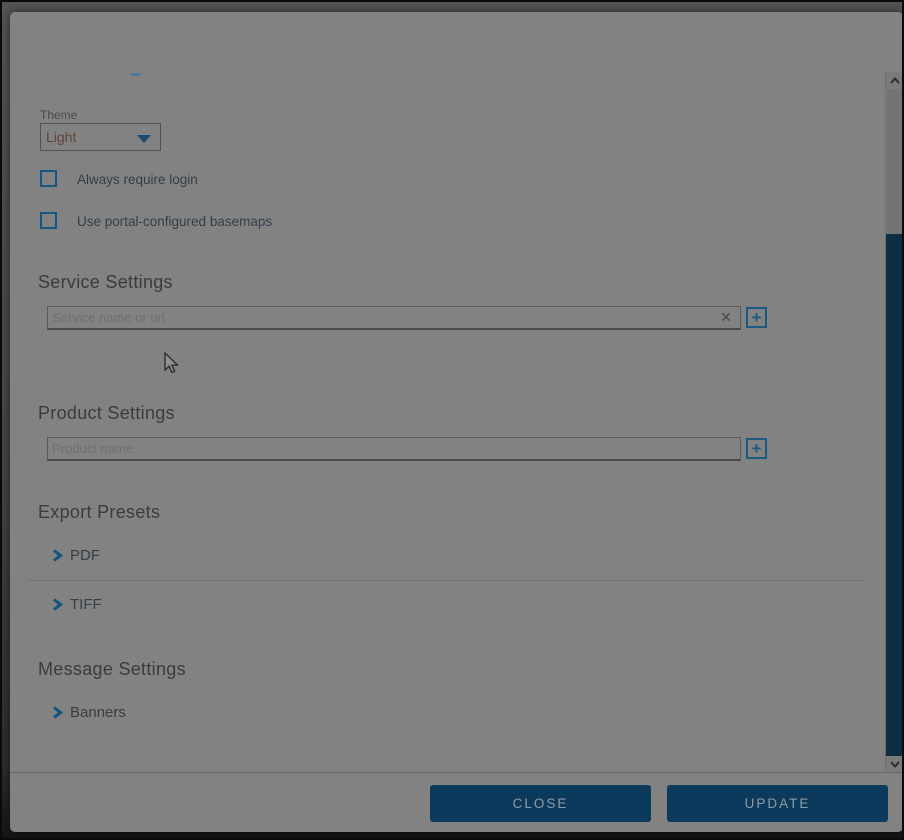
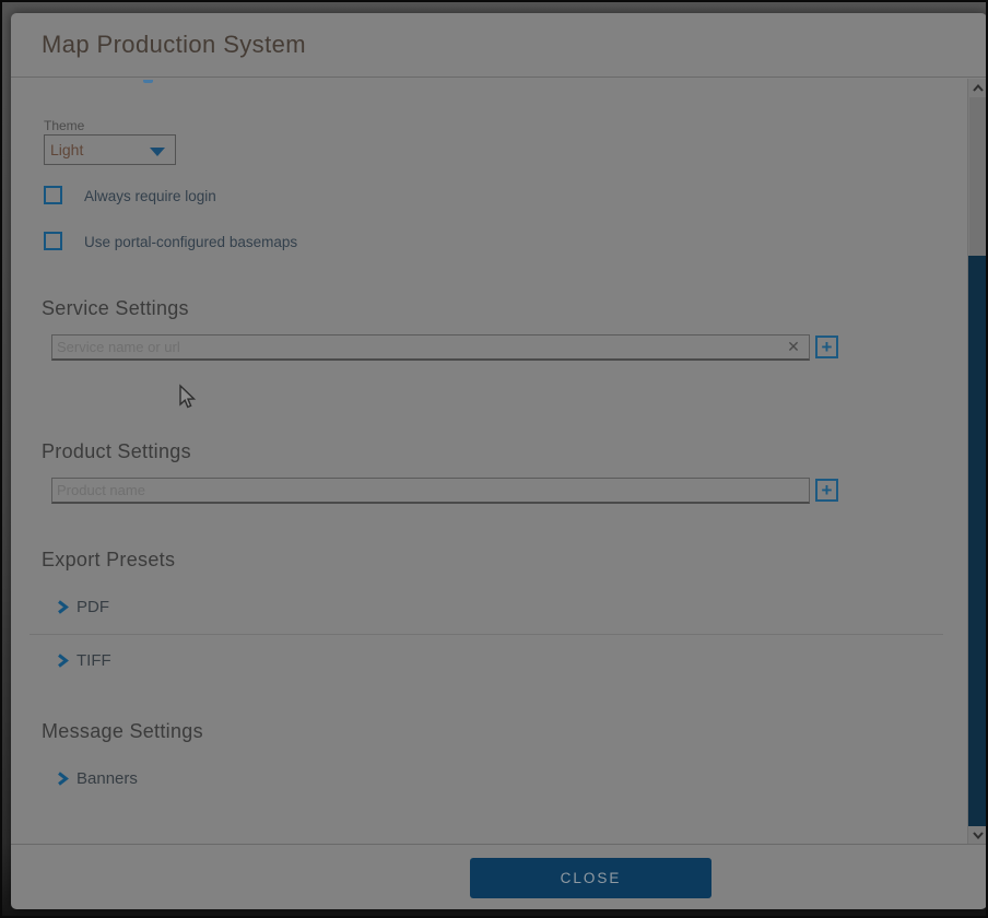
+ Map Production System
  Theme
  Light
  Always require login
  Use portal-configured basemaps
  Service Settings
  ✕
  +
  Product Settings
  +
  Export Presets
  PDF
  TIFF
  Message Settings
  Banners
  CLOSE
- UPDATE
